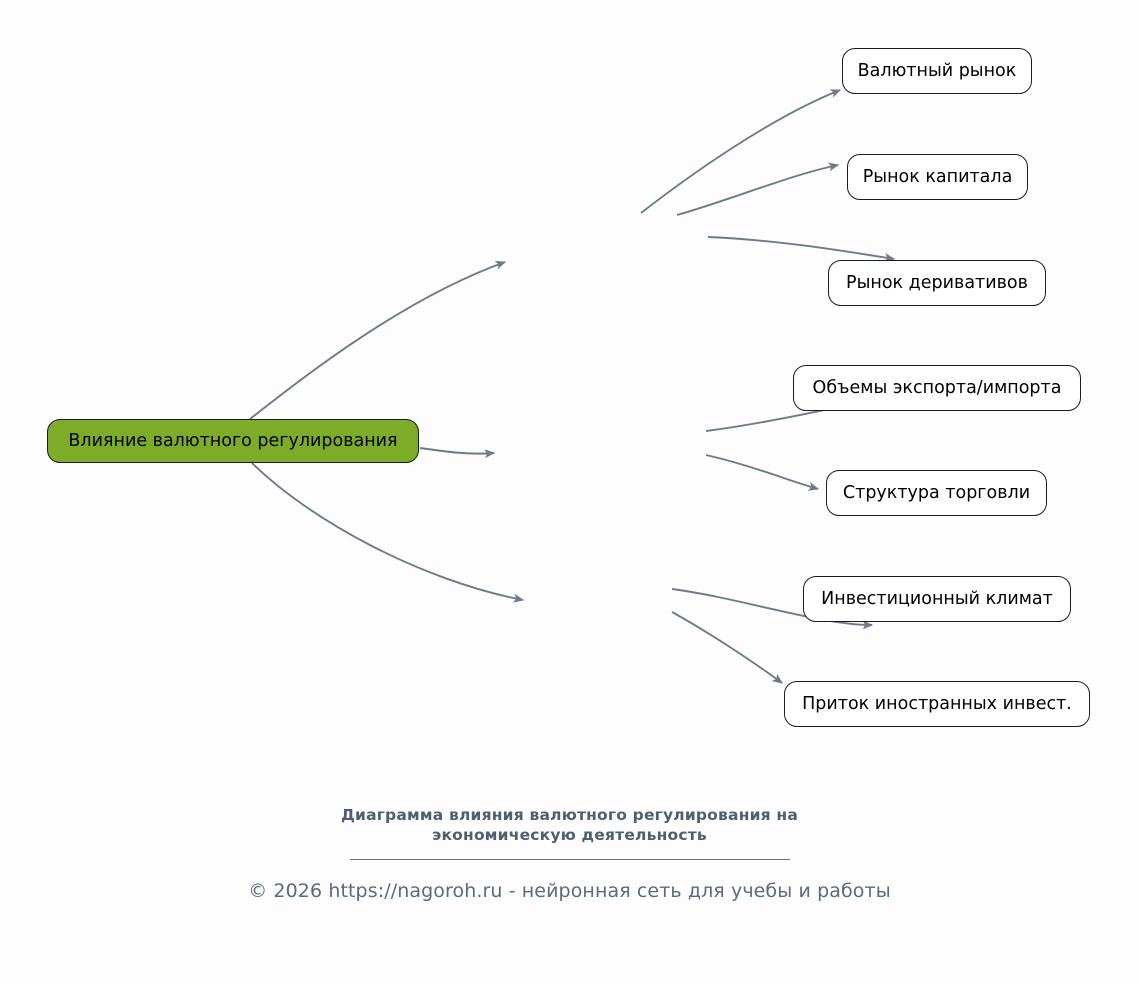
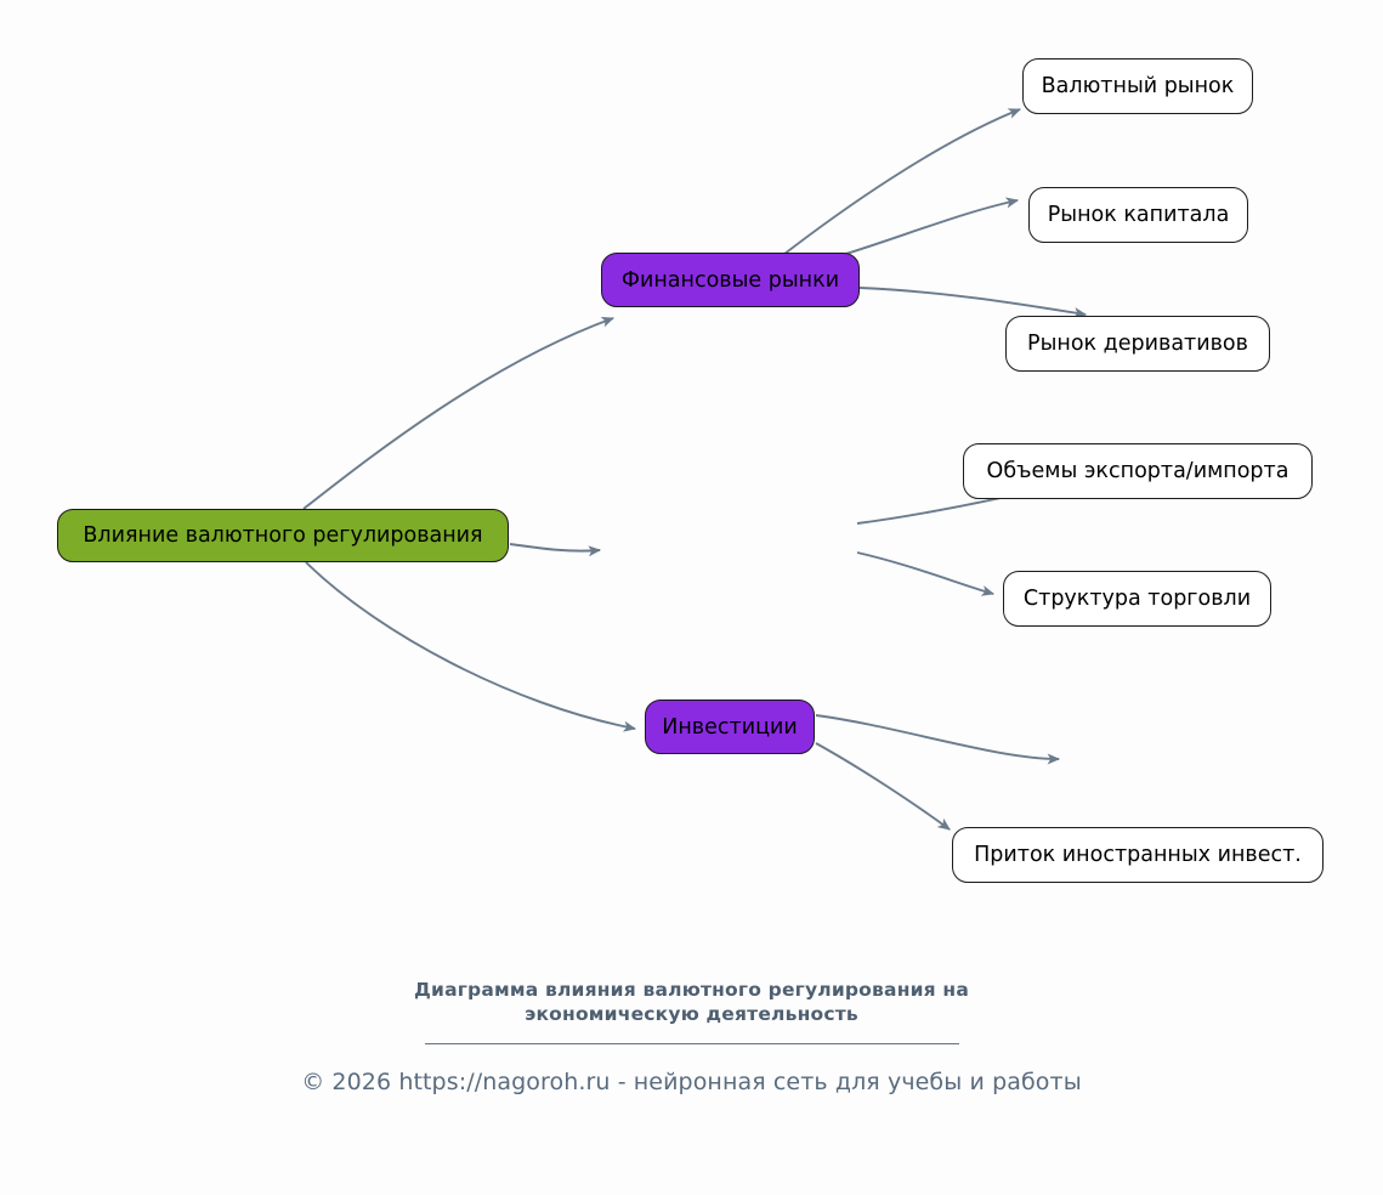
  Влияние валютного регулирования
+ Финансовые рынки
+ Инвестиции
  Валютный рынок
  Рынок капитала
  Рынок деривативов
  Объемы экспорта/импорта
  Структура торговли
- Инвестиционный климат
  Приток иностранных инвест.
  Диаграмма влияния валютного регулирования на
  экономическую деятельность
  © 2026 https://nagoroh.ru - нейронная сеть для учебы и работы
